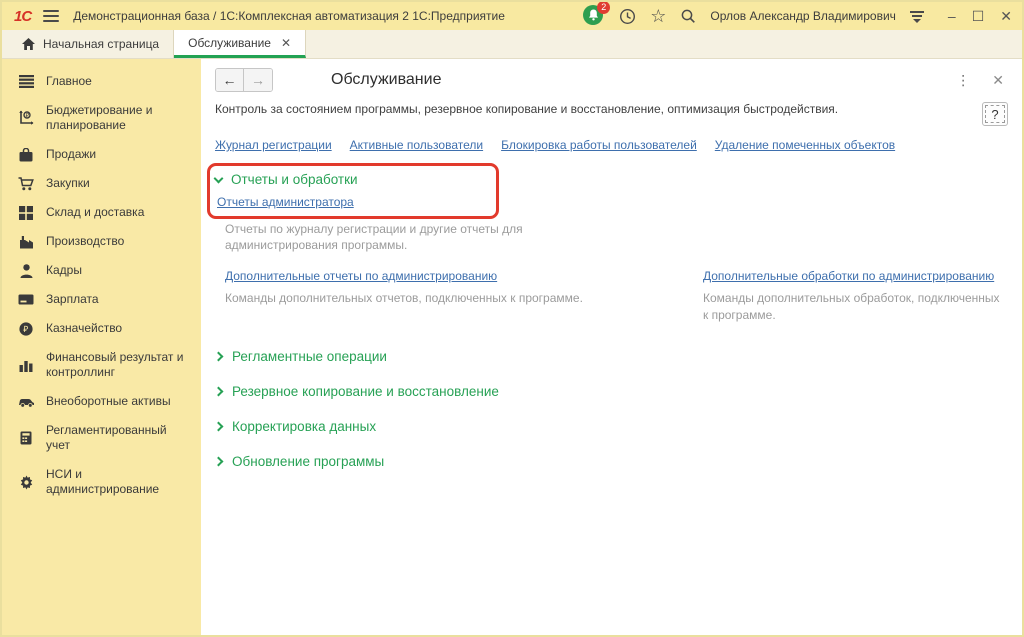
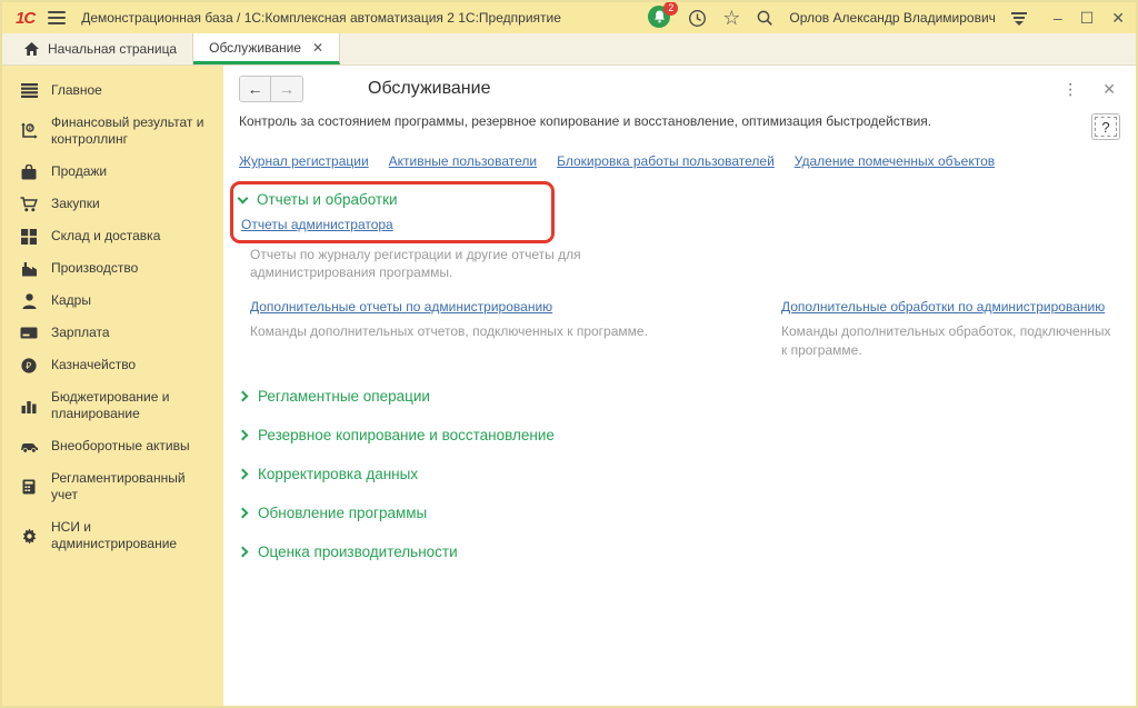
  1С
  Демонстрационная база / 1С:Комплексная автоматизация 2 1С:Предприятие
  2
  ☆
  Орлов Александр Владимирович
  –
  ☐
  ✕
  Начальная страница
  Обслуживание
  ✕
  Главное
- Бюджетирование и планирование
+ Финансовый результат и контроллинг
  Продажи
  Закупки
  Склад и доставка
  Производство
  Кадры
  Зарплата
  ₽
  Казначейство
- Финансовый результат и контроллинг
+ Бюджетирование и планирование
  Внеоборотные активы
  Регламентированный учет
  НСИ и администрирование
  ←
  →
  Обслуживание
  ⋮
  ✕
  Контроль за состоянием программы, резервное копирование и восстановление, оптимизация быстродействия.
  ?
  Журнал регистрации
  Активные пользователи
  Блокировка работы пользователей
  Удаление помеченных объектов
  Отчеты и обработки
  Отчеты администратора
  Отчеты по журналу регистрации и другие отчеты для администрирования программы.
  Дополнительные отчеты по администрированию
  Команды дополнительных отчетов, подключенных к программе.
  Дополнительные обработки по администрированию
  Команды дополнительных обработок, подключенных к программе.
  Регламентные операции
  Резервное копирование и восстановление
  Корректировка данных
  Обновление программы
+ Оценка производительности
